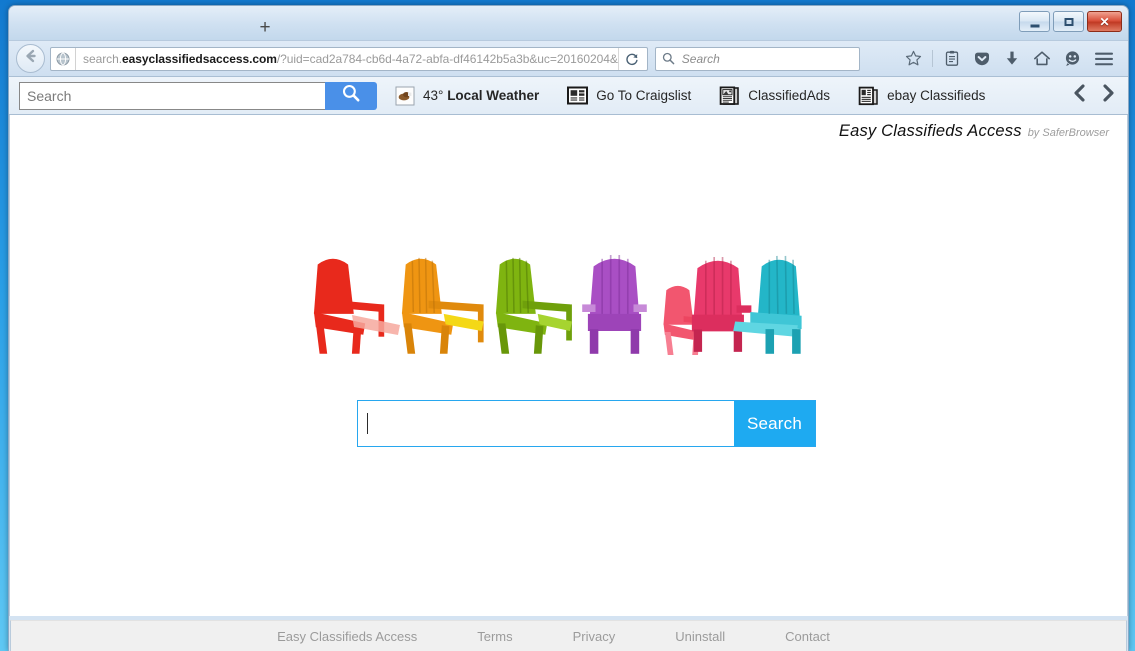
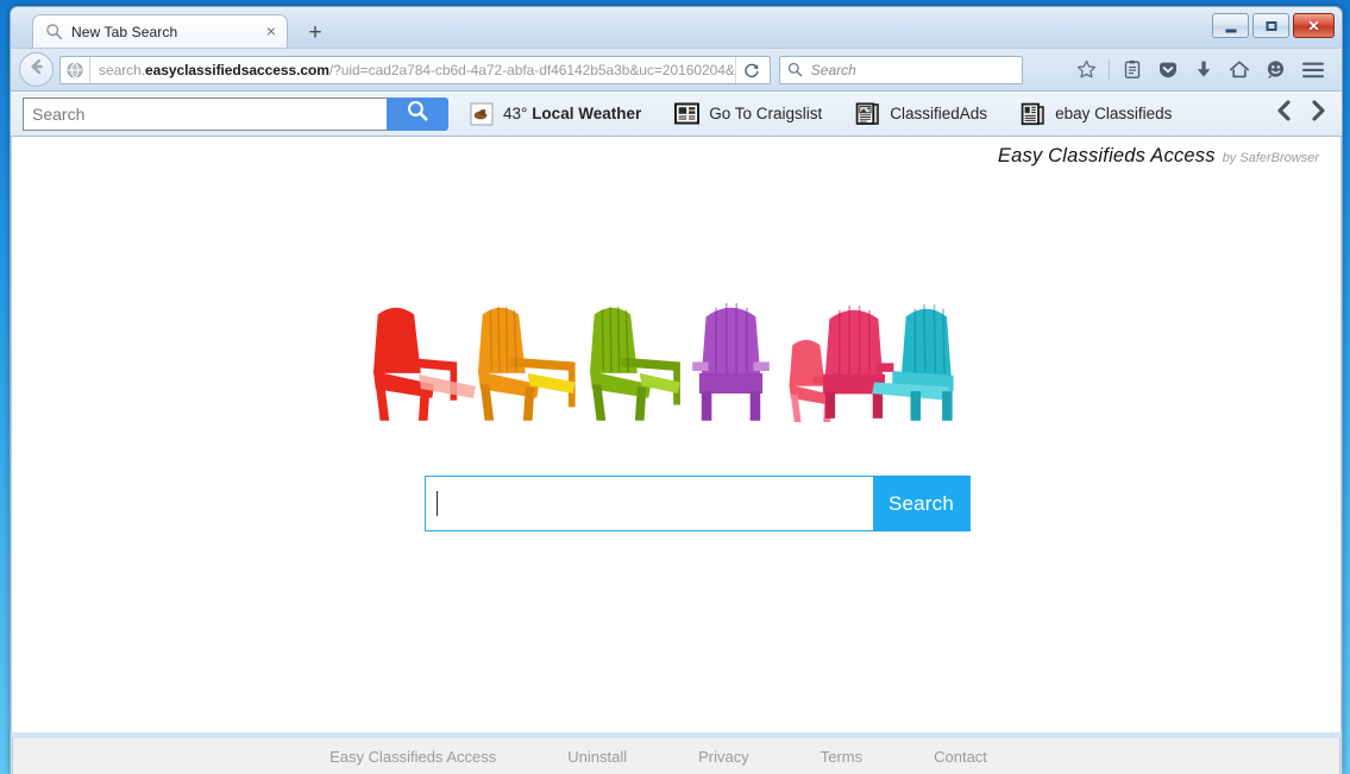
+ New Tab Search
+ ×
  +
  ✕
  search.easyclassifiedsaccess.com/?uid=cad2a784-cb6d-4a72-abfa-df46142b5a3b&uc=20160204&
  Search
  Search
  43° Local Weather
  Go To Craigslist
  ClassifiedAds
  ebay Classifieds
  Easy Classifieds Access
  by SaferBrowser
  Search
  Easy Classifieds Access
- Terms
+ Uninstall
  Privacy
- Uninstall
+ Terms
  Contact
